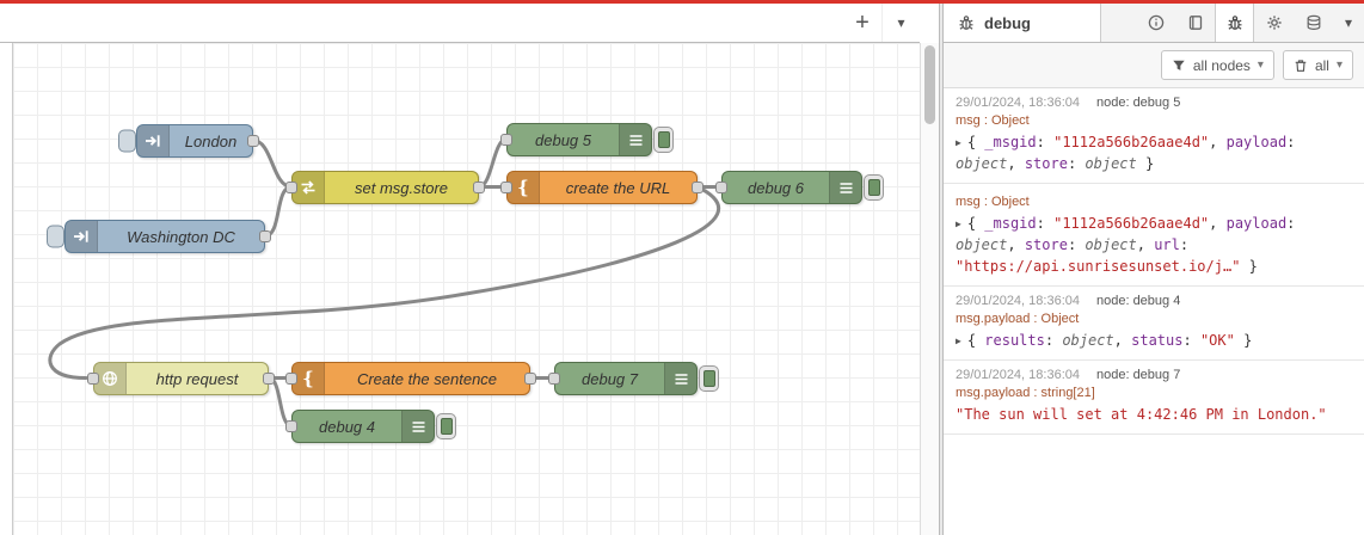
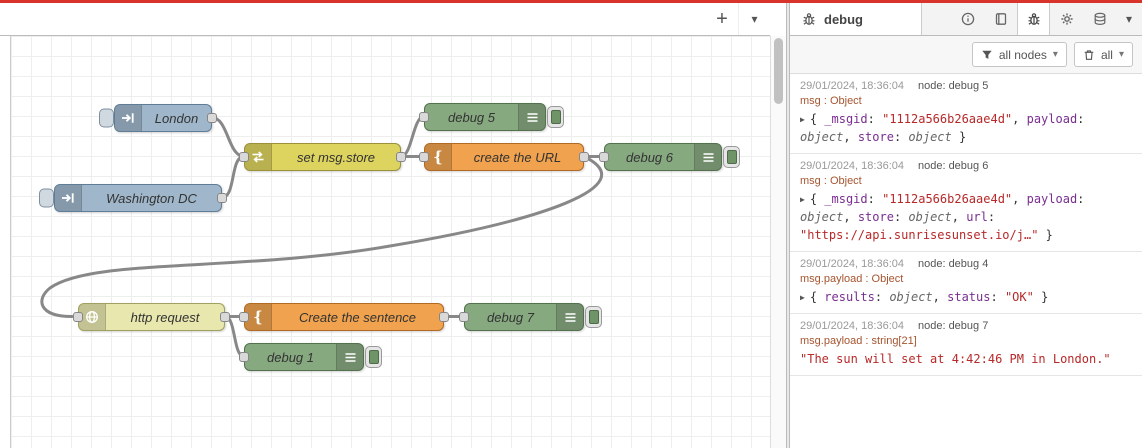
  +
  ▾
  London
  Washington DC
  set msg.store
  {
  create the URL
  debug 5
  debug 6
  http request
  {
  Create the sentence
  debug 7
- debug 4
+ debug 1
  debug
  ▾
  all nodes
  ▾
  all
  ▾
  29/01/2024, 18:36:04 node: debug 5
  msg : Object
  ▶ { _msgid: "1112a566b26aae4d", payload: object, store: object }
+ 29/01/2024, 18:36:04 node: debug 6
  msg : Object
  ▶ { _msgid: "1112a566b26aae4d", payload: object, store: object, url: "https://api.sunrisesunset.io/j…" }
  29/01/2024, 18:36:04 node: debug 4
  msg.payload : Object
  ▶ { results: object, status: "OK" }
  29/01/2024, 18:36:04 node: debug 7
  msg.payload : string[21]
  "The sun will set at 4:42:46 PM in London."
